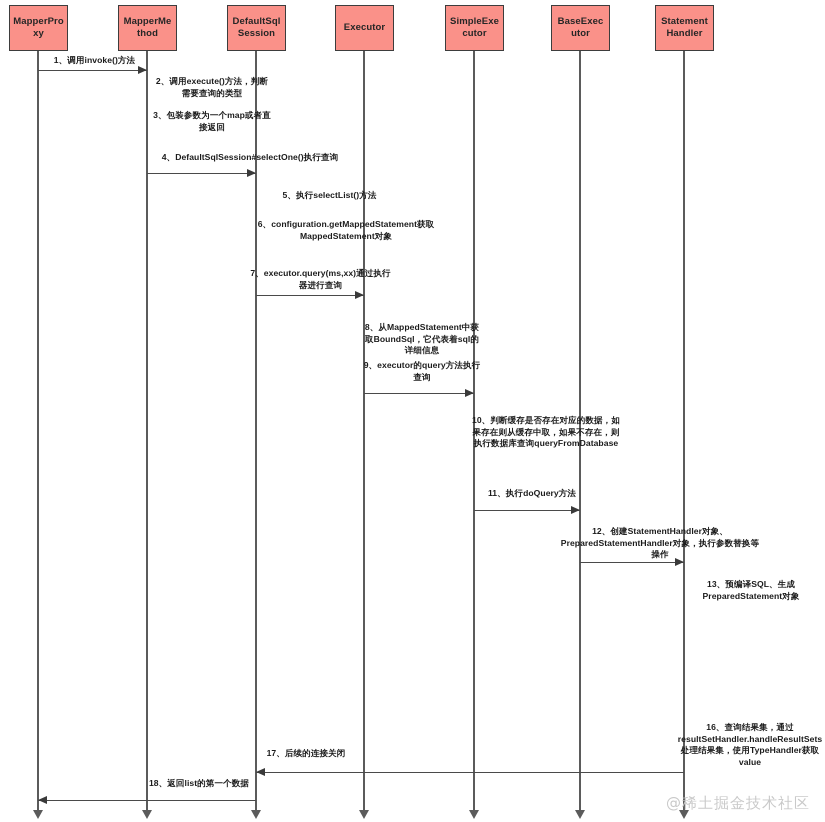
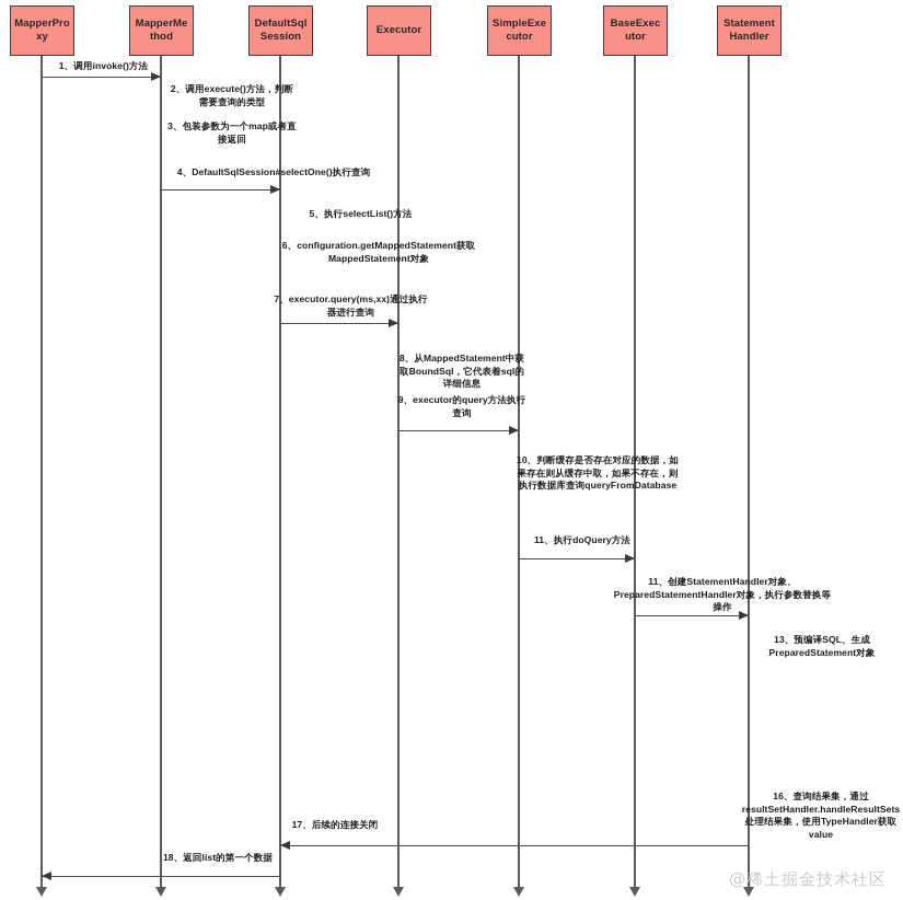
  MapperProxy
  MapperMethod
  DefaultSqlSession
  Executor
  SimpleExecutor
  BaseExecutor
  StatementHandler
  1、调用invoke()方法
  2、调用execute()方法，判断需要查询的类型
  3、包装参数为一个map或者直接返回
  4、DefaultSqlSession#selectOne()执行查询
  5、执行selectList()方法
  6、configuration.getMappedStatement获取MappedStatement对象
  7、executor.query(ms,xx)通过执行器进行查询
  8、从MappedStatement中获取BoundSql，它代表着sql的详细信息
  9、executor的query方法执行查询
  10、判断缓存是否存在对应的数据，如果存在则从缓存中取，如果不存在，则执行数据库查询queryFromDatabase
  11、执行doQuery方法
- 12、创建StatementHandler对象、PreparedStatementHandler对象，执行参数替换等操作
+ 11、创建StatementHandler对象、PreparedStatementHandler对象，执行参数替换等操作
  13、预编译SQL、生成PreparedStatement对象
  16、查询结果集，通过resultSetHandler.handleResultSets处理结果集，使用TypeHandler获取value
  17、后续的连接关闭
  18、返回list的第一个数据
  @稀土掘金技术社区
